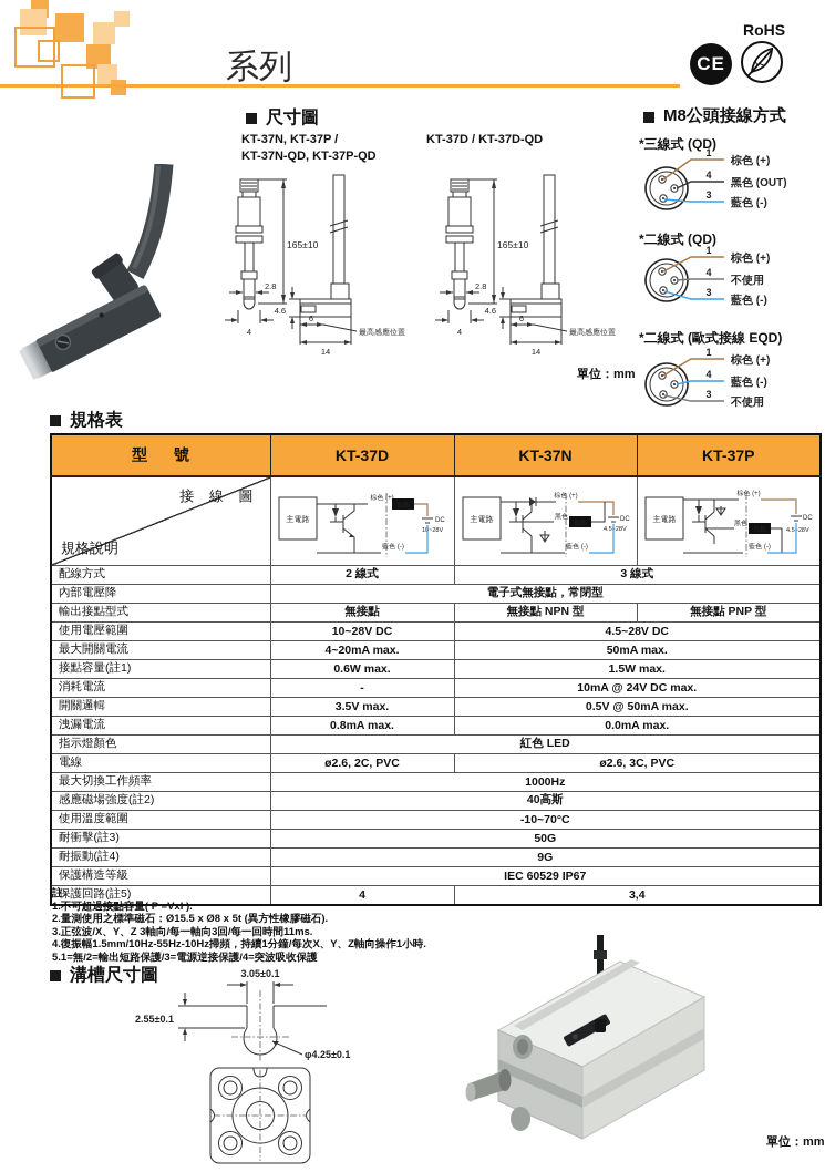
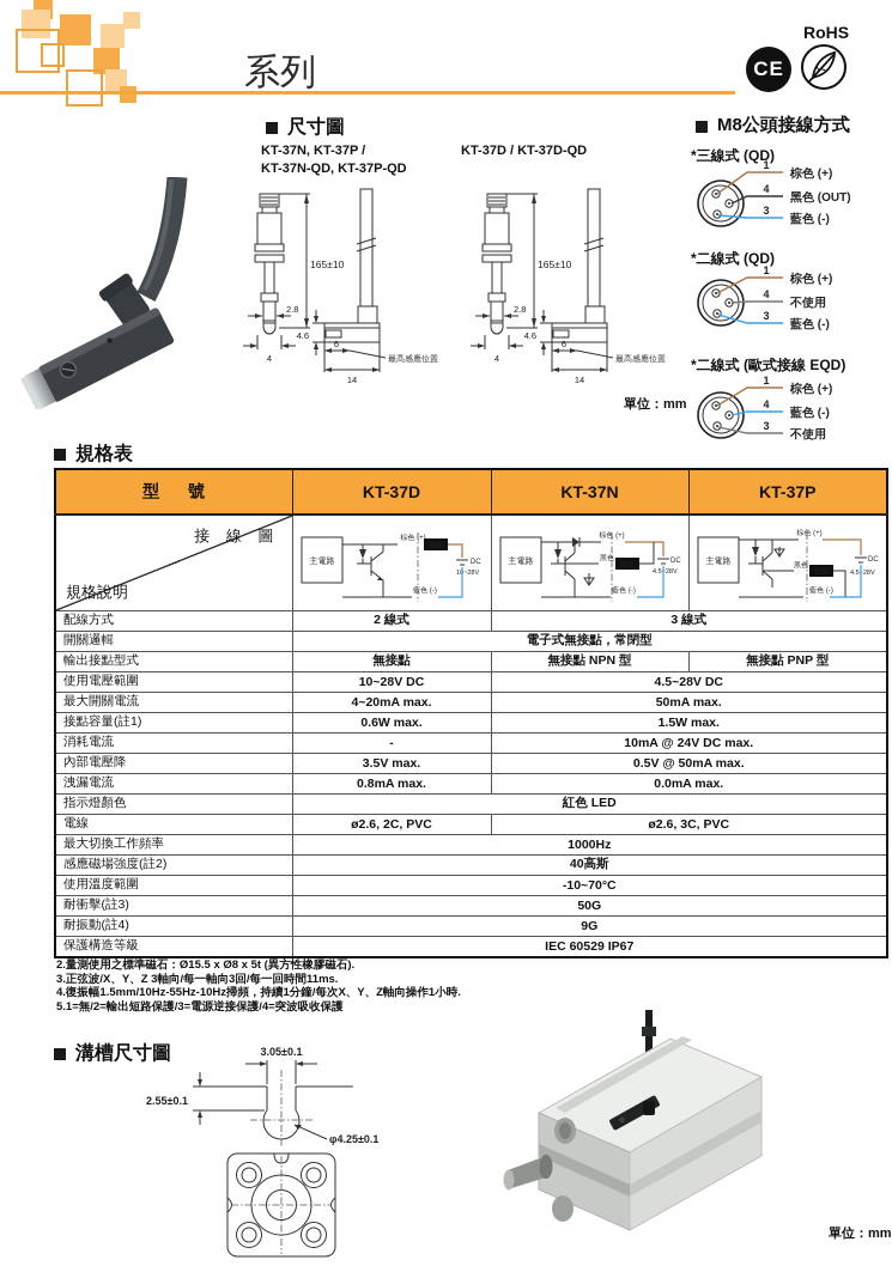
  系列
  CE
  RoHS
  尺寸圖
  KT-37N, KT-37P /
  KT-37N-QD, KT-37P-QD
  KT-37D / KT-37D-QD
  單位：mm
  M8公頭接線方式
  *三線式 (QD)
  1
  4
  3
  棕色 (+)
  黑色 (OUT)
  藍色 (-)
  *二線式 (QD)
  1
  4
  3
  棕色 (+)
  不使用
  藍色 (-)
  *二線式 (歐式接線 EQD)
  1
  4
  3
  棕色 (+)
  藍色 (-)
  不使用
  規格表
  型 號	KT-37D	KT-37N	KT-37P
  配線方式	2 線式	3 線式
- 內部電壓降	電子式無接點，常閉型
+ 開關邏輯	電子式無接點，常閉型
  輸出接點型式	無接點	無接點 NPN 型	無接點 PNP 型
  使用電壓範圍	10~28V DC	4.5~28V DC
  最大開關電流	4~20mA max.	50mA max.
  接點容量(註1)	0.6W max.	1.5W max.
  消耗電流	-	10mA @ 24V DC max.
- 開關邏輯	3.5V max.	0.5V @ 50mA max.
+ 內部電壓降	3.5V max.	0.5V @ 50mA max.
  洩漏電流	0.8mA max.	0.0mA max.
  指示燈顏色	紅色 LED
  電線	ø2.6, 2C, PVC	ø2.6, 3C, PVC
  最大切換工作頻率	1000Hz
  感應磁場強度(註2)	40高斯
  使用溫度範圍	-10~70°C
  耐衝擊(註3)	50G
  耐振動(註4)	9G
  保護構造等級	IEC 60529 IP67
- 保護回路(註5)	4	3,4
- 註:
- 1.不可超過接點容量( P =VxI ).
  2.量測使用之標準磁石：Ø15.5 x Ø8 x 5t (異方性橡膠磁石).
  3.正弦波/X、Y、Z 3軸向/每一軸向3回/每一回時間11ms.
  4.復振幅1.5mm/10Hz-55Hz-10Hz掃頻，持續1分鐘/每次X、Y、Z軸向操作1小時.
  5.1=無/2=輸出短路保護/3=電源逆接保護/4=突波吸收保護
  溝槽尺寸圖
  3.05±0.1
  2.55±0.1
  φ4.25±0.1
  單位：mm
